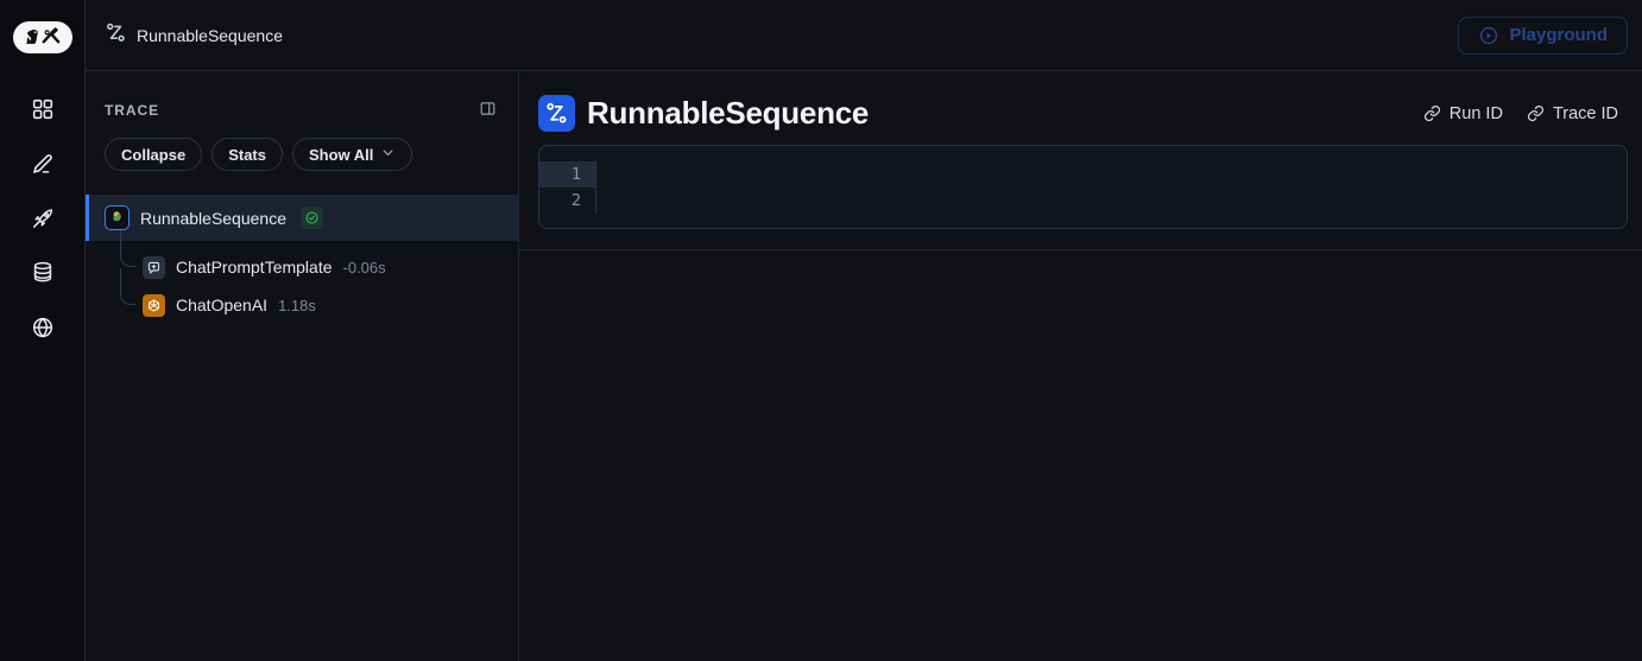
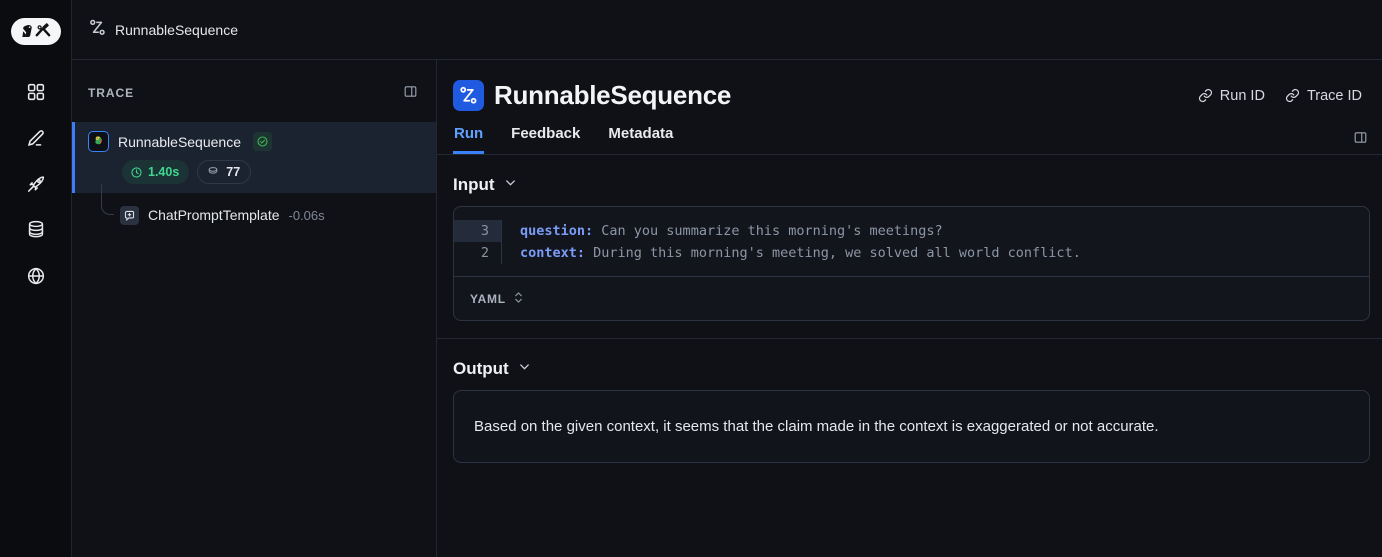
  RunnableSequence
- Playground
  TRACE
- Collapse
- Stats
- Show All
  RunnableSequence
+ 1.40s
+ 77
  ChatPromptTemplate
  -0.06s
- ChatOpenAI
- 1.18s
  RunnableSequence
  Run ID
  Trace ID
+ Run
+ Feedback
+ Metadata
+ Input
- 1
+ 3
  2
+ question: Can you summarize this morning's meetings?
+ context: During this morning's meeting, we solved all world conflict.
+ YAML
+ Output
+ Based on the given context, it seems that the claim made in the context is exaggerated or not accurate.
